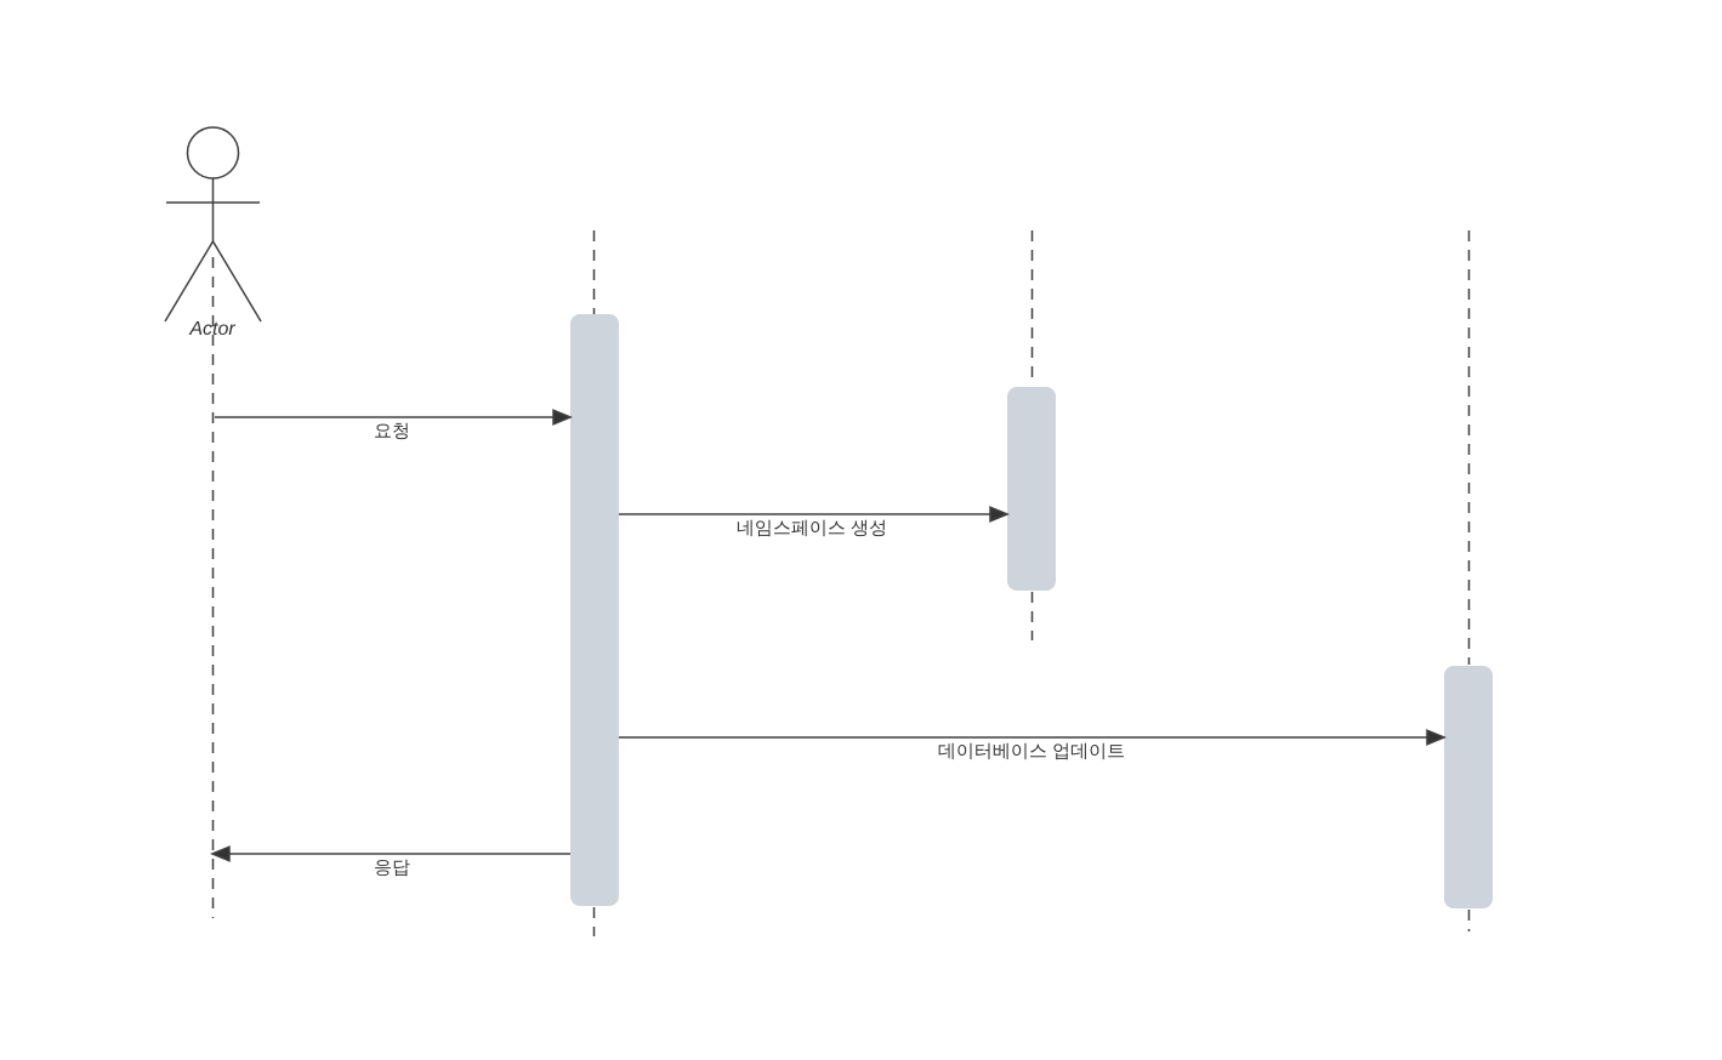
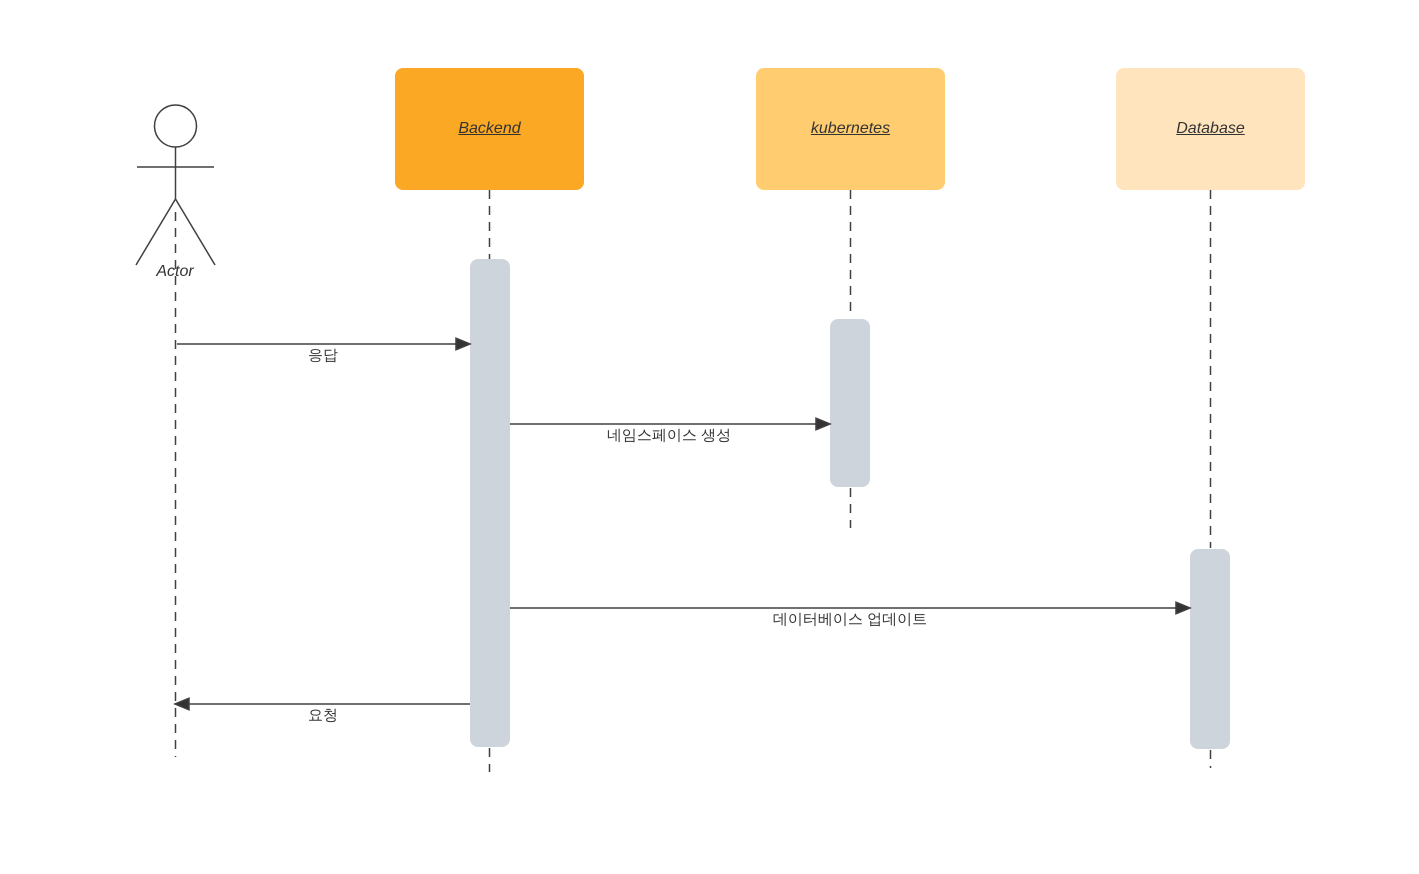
+ Backend
+ kubernetes
+ Database
  Actor
- 요청
+ 응답
  네임스페이스 생성
  데이터베이스 업데이트
- 응답
+ 요청
